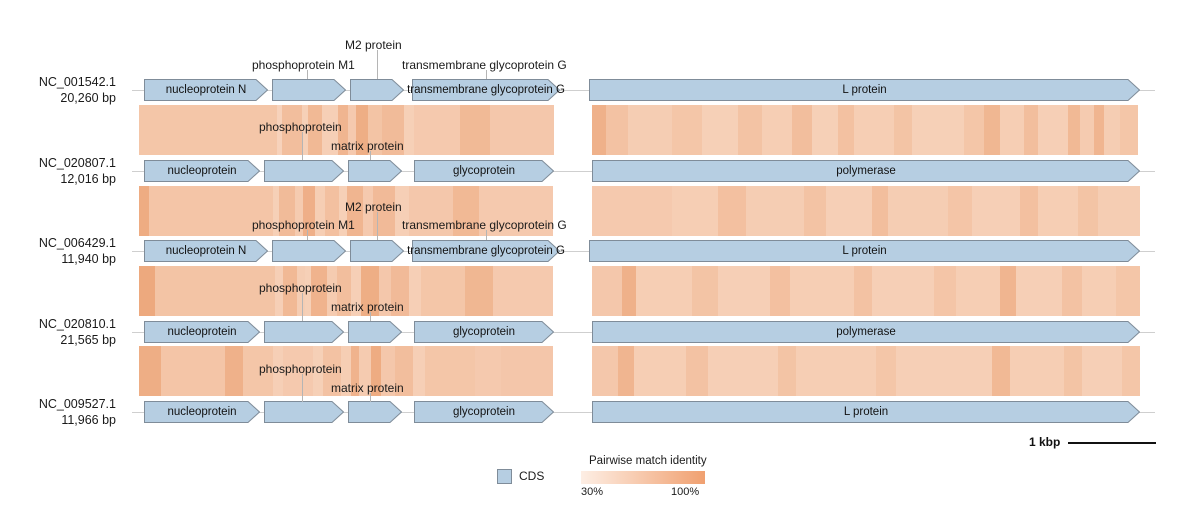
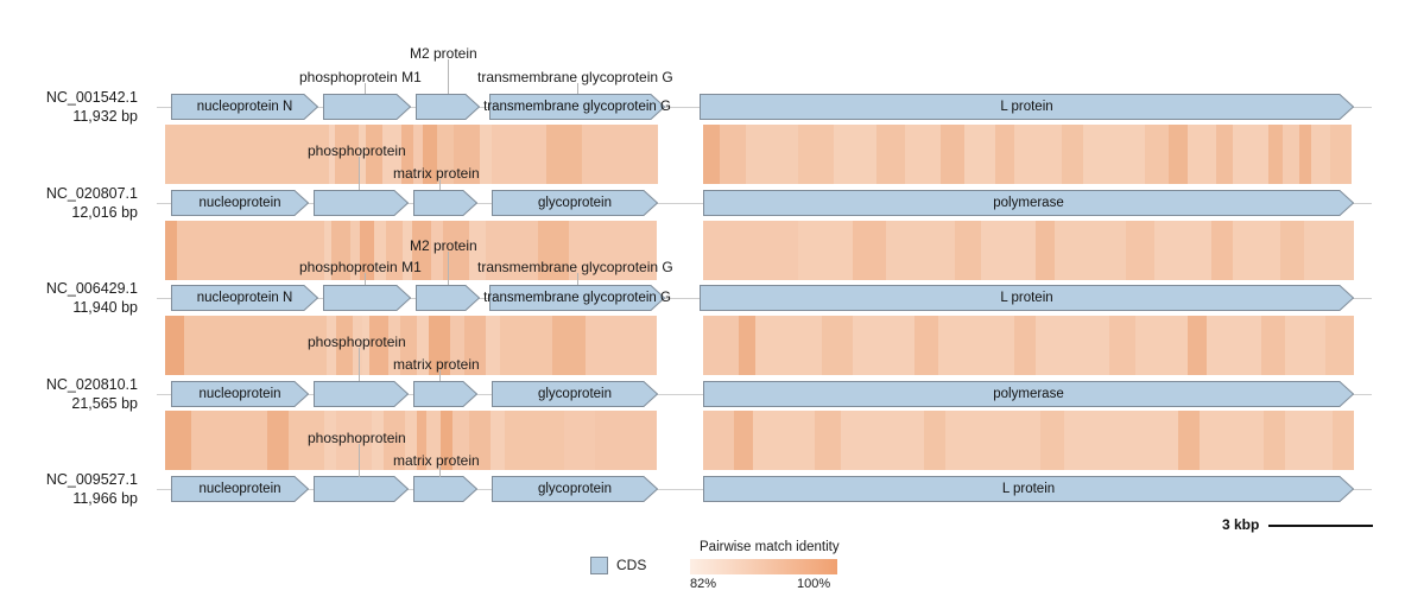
  NC_001542.1
- 20,260 bp
+ 11,932 bp
  NC_020807.1
  12,016 bp
  NC_006429.1
  11,940 bp
  NC_020810.1
  21,565 bp
  NC_009527.1
  11,966 bp
  nucleoprotein N
  transmembrane glycoprotein G
  L protein
  nucleoprotein
  glycoprotein
  polymerase
  nucleoprotein N
  transmembrane glycoprotein G
  L protein
  nucleoprotein
  glycoprotein
  polymerase
  nucleoprotein
  glycoprotein
  L protein
  phosphoprotein M1
  M2 protein
  transmembrane glycoprotein G
  phosphoprotein
  matrix protein
  phosphoprotein M1
  M2 protein
  transmembrane glycoprotein G
  phosphoprotein
  matrix protein
  phosphoprotein
  matrix protein
  CDS
  Pairwise match identity
- 30%
+ 82%
  100%
- 1 kbp
+ 3 kbp
